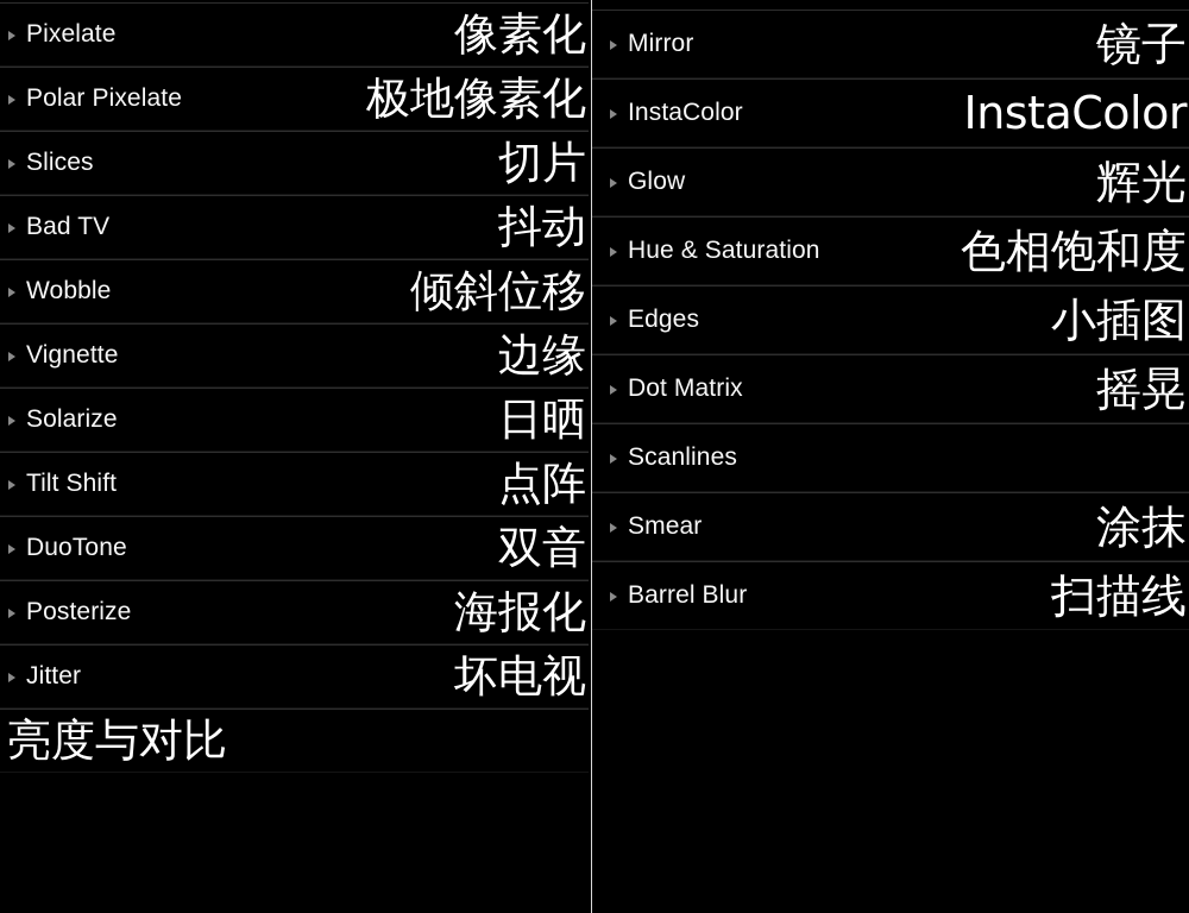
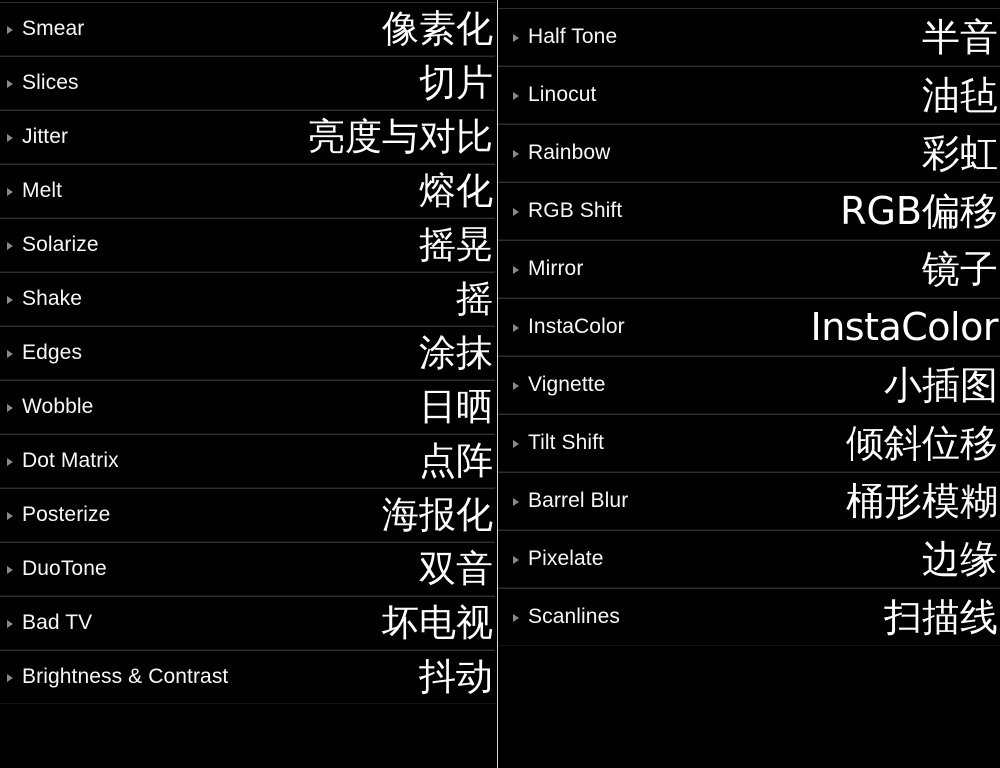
- Pixelate
+ Smear
  像素化
- Polar Pixelate
- 极地像素化
  Slices
  切片
- Bad TV
+ Jitter
- 抖动
+ 亮度与对比
+ Melt
+ 熔化
- Wobble
+ Solarize
- 倾斜位移
+ 摇晃
+ Shake
+ 摇
- Vignette
+ Edges
- 边缘
+ 涂抹
- Solarize
+ Wobble
  日晒
- Tilt Shift
+ Dot Matrix
  点阵
- DuoTone
+ Posterize
- 双音
+ 海报化
- Posterize
+ DuoTone
- 海报化
+ 双音
- Jitter
+ Bad TV
  坏电视
+ Brightness & Contrast
- 亮度与对比
+ 抖动
+ Half Tone
+ 半音
+ Linocut
+ 油毡
+ Rainbow
+ 彩虹
+ RGB Shift
+ RGB偏移
  Mirror
  镜子
  InstaColor
  InstaColor
- Glow
- 辉光
- Hue & Saturation
- 色相饱和度
- Edges
+ Vignette
  小插图
- Dot Matrix
+ Tilt Shift
- 摇晃
+ 倾斜位移
- Scanlines
+ Barrel Blur
+ 桶形模糊
- Smear
+ Pixelate
- 涂抹
+ 边缘
- Barrel Blur
+ Scanlines
  扫描线
